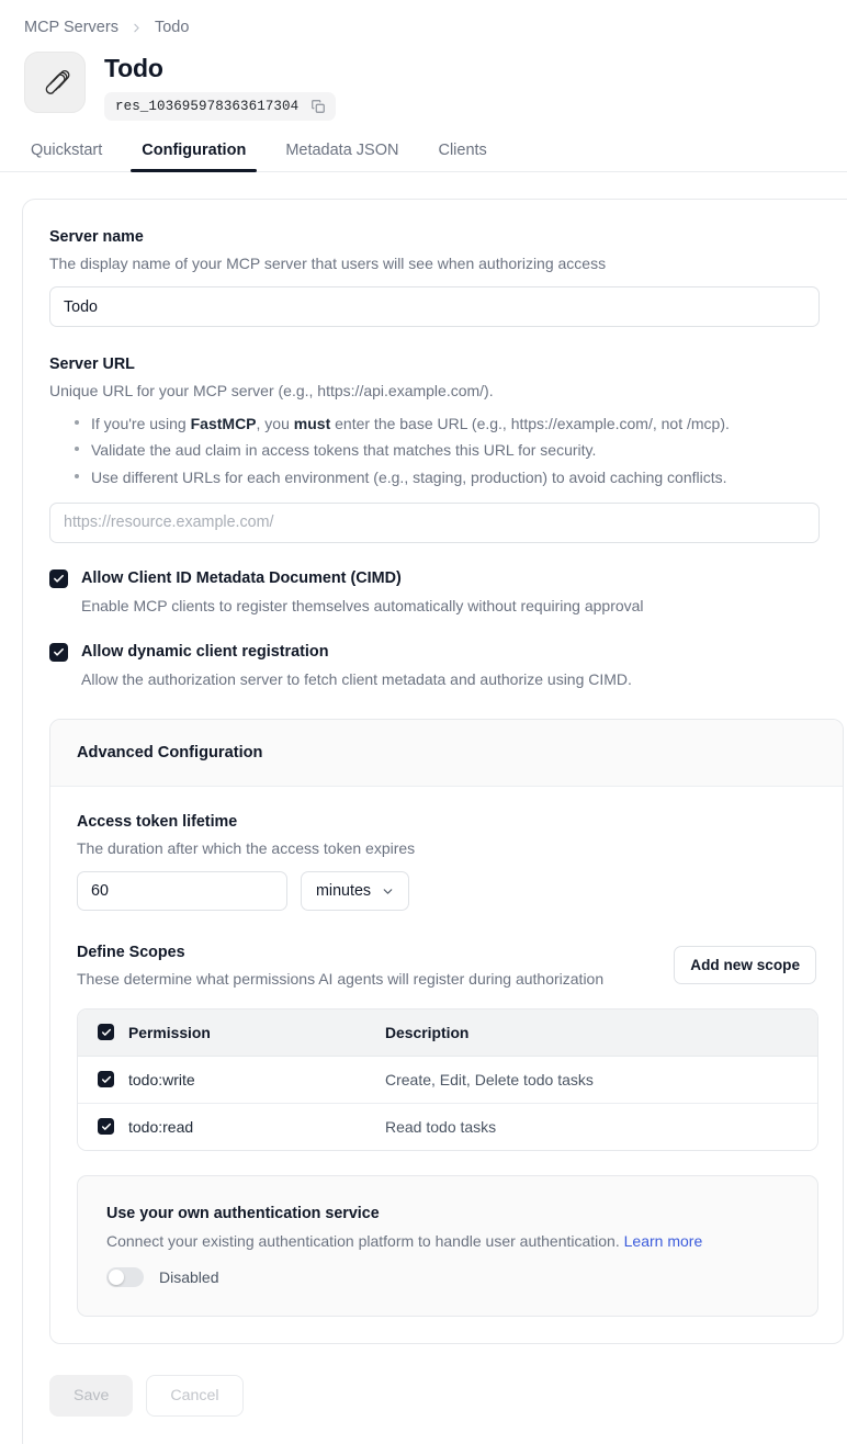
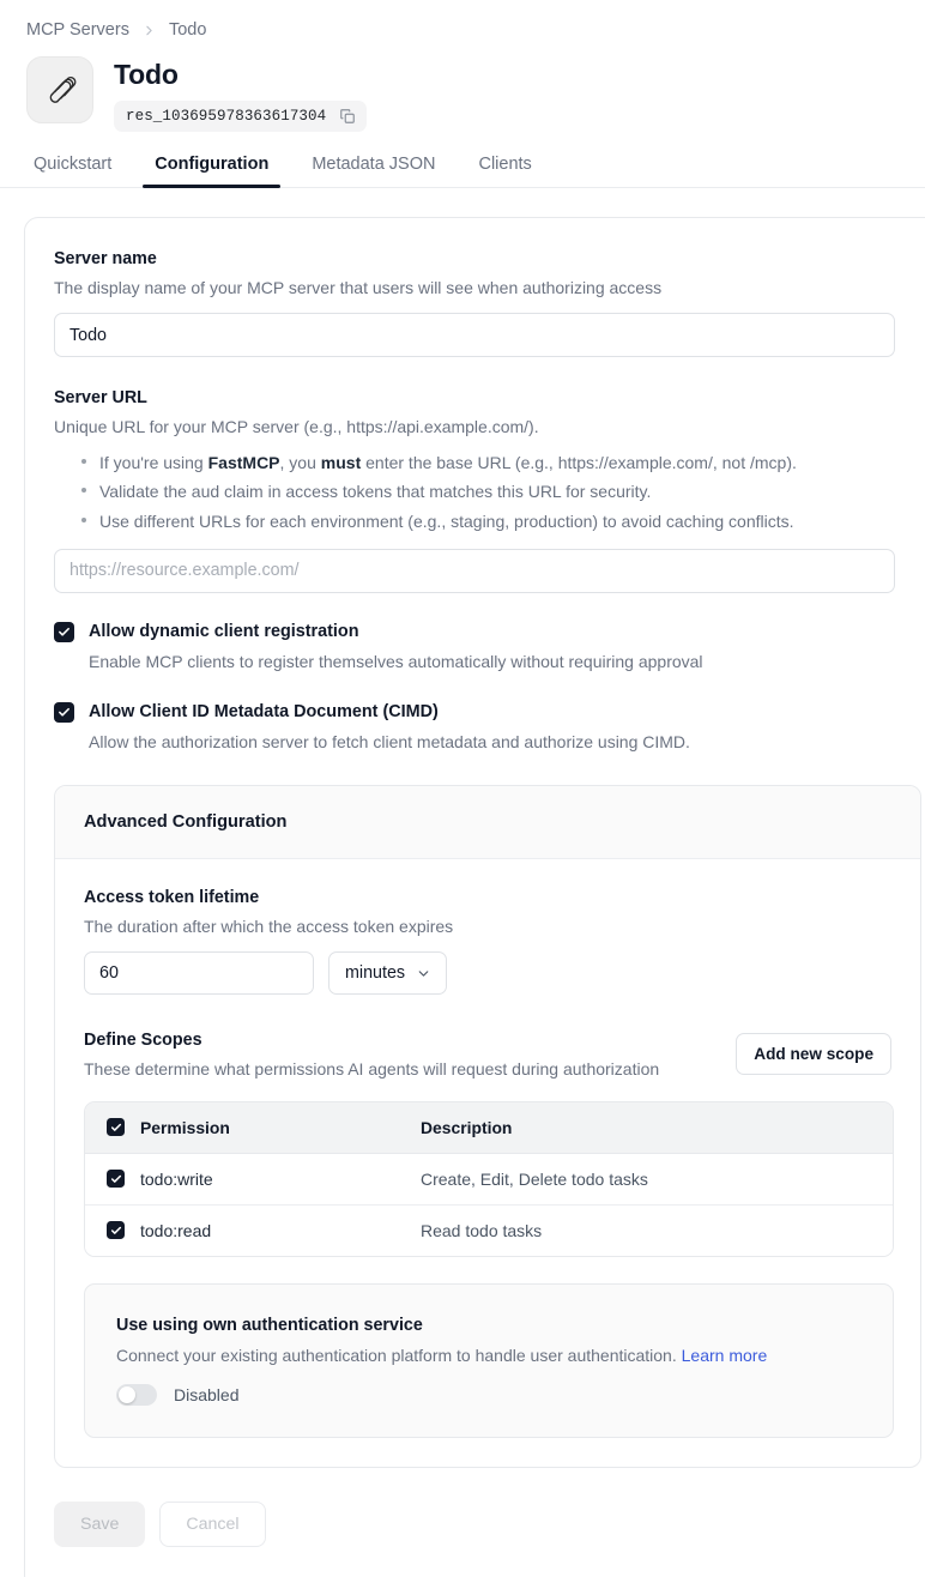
  MCP Servers
  Todo
  Todo
  res_103695978363617304
  Quickstart
  Configuration
  Metadata JSON
  Clients
  Server name
  The display name of your MCP server that users will see when authorizing access
  Todo
  Server URL
  Unique URL for your MCP server (e.g., https://api.example.com/).
  If you're using FastMCP, you must enter the base URL (e.g., https://example.com/, not /mcp).
  Validate the aud claim in access tokens that matches this URL for security.
  Use different URLs for each environment (e.g., staging, production) to avoid caching conflicts.
  https://resource.example.com/
- Allow Client ID Metadata Document (CIMD)
+ Allow dynamic client registration
  Enable MCP clients to register themselves automatically without requiring approval
- Allow dynamic client registration
+ Allow Client ID Metadata Document (CIMD)
  Allow the authorization server to fetch client metadata and authorize using CIMD.
  Advanced Configuration
  Access token lifetime
  The duration after which the access token expires
  60
  minutes
  Define Scopes
- These determine what permissions AI agents will register during authorization
+ These determine what permissions AI agents will request during authorization
  Add new scope
  Permission
  Description
  todo:write
  Create, Edit, Delete todo tasks
  todo:read
  Read todo tasks
- Use your own authentication service
+ Use using own authentication service
  Connect your existing authentication platform to handle user authentication. Learn more
  Disabled
  Save
  Cancel
